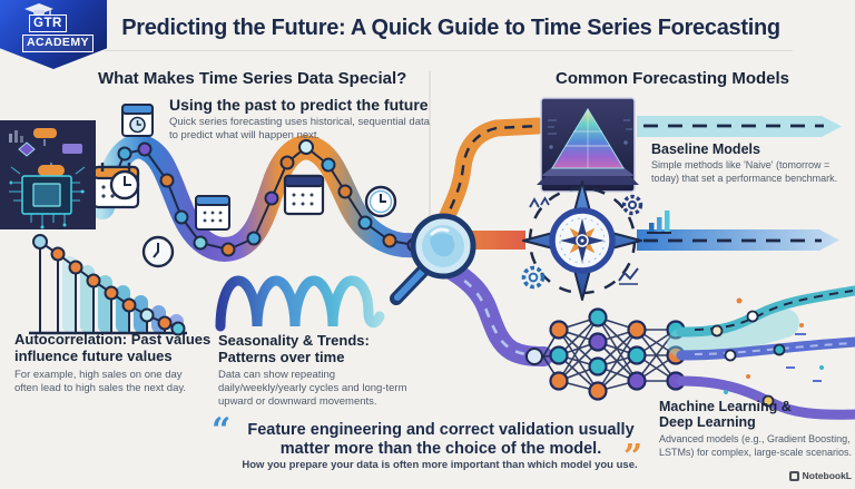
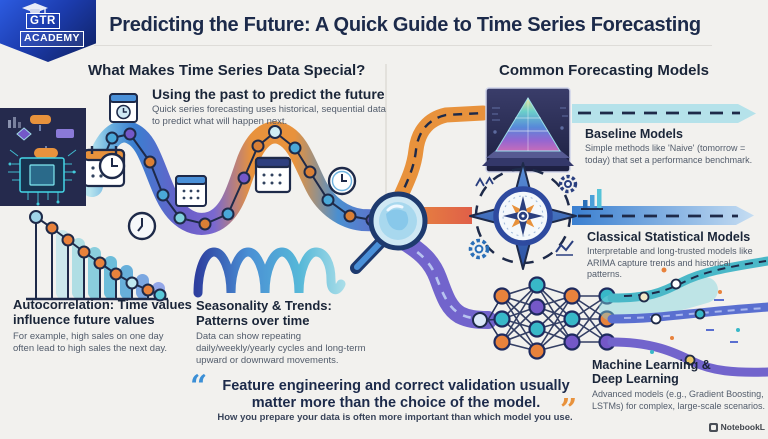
  GTR
  ACADEMY
  Predicting the Future: A Quick Guide to Time Series Forecasting
  What Makes Time Series Data Special?
  Common Forecasting Models
  Using the past to predict the future
  Quick series forecasting uses historical, sequential data to predict what will happen next.
- Autocorrelation: Past values influence future values
+ Autocorrelation: Time values influence future values
  For example, high sales on one day often lead to high sales the next day.
  Seasonality & Trends: Patterns over time
  Data can show repeating daily/weekly/yearly cycles and long-term upward or downward movements.
  Baseline Models
  Simple methods like 'Naive' (tomorrow = today) that set a performance benchmark.
+ Classical Statistical Models
+ Interpretable and long-trusted models like ARIMA capture trends and historical patterns.
  Machine Learning & Deep Learning
  Advanced models (e.g., Gradient Boosting, LSTMs) for complex, large-scale scenarios.
  “
  Feature engineering and correct validation usually matter more than the choice of the model.
  How you prepare your data is often more important than which model you use.
  ”
  NotebookL
